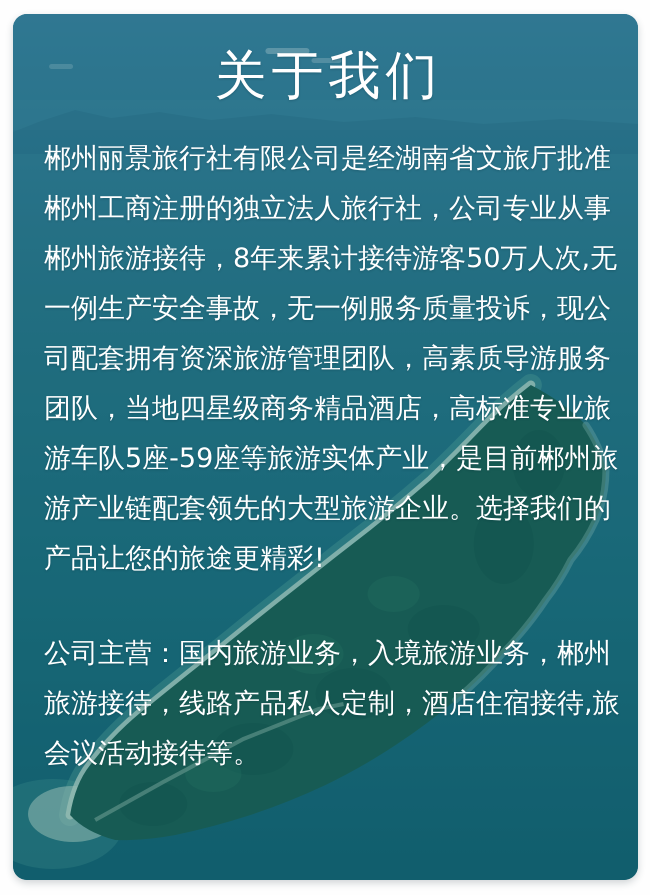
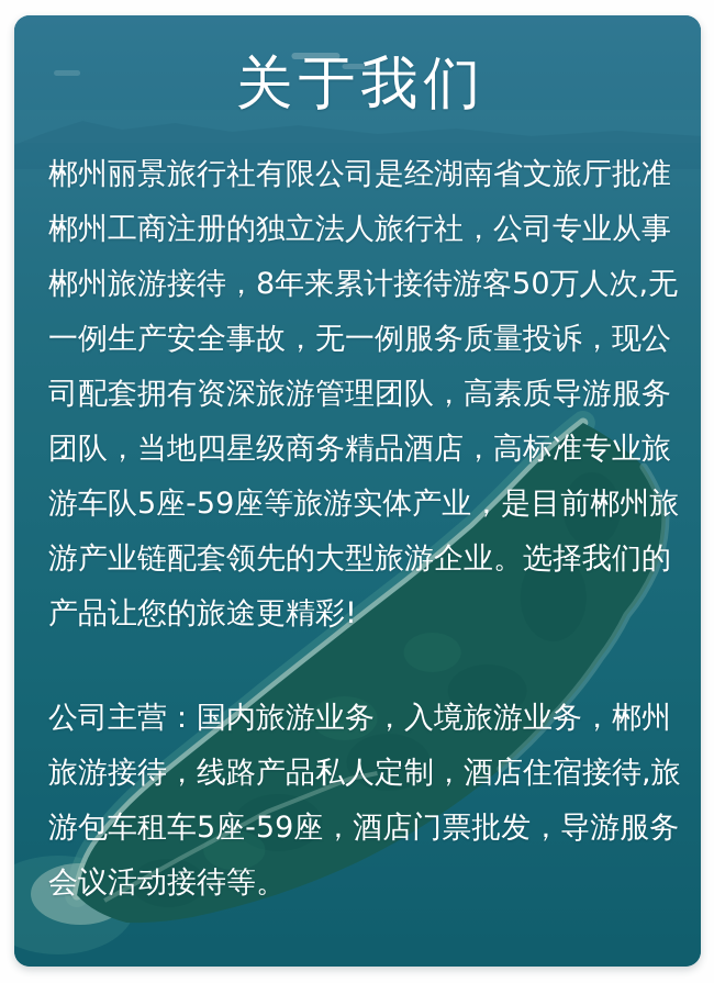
  关于我们
  郴州丽景旅行社有限公司是经湖南省文旅厅批准
  郴州工商注册的独立法人旅行社，公司专业从事
  郴州旅游接待，8年来累计接待游客50万人次,无
  一例生产安全事故，无一例服务质量投诉，现公
  司配套拥有资深旅游管理团队，高素质导游服务
  团队，当地四星级商务精品酒店，高标准专业旅
  游车队5座-59座等旅游实体产业，是目前郴州旅
  游产业链配套领先的大型旅游企业。选择我们的
  产品让您的旅途更精彩!
  公司主营：国内旅游业务，入境旅游业务，郴州
  旅游接待，线路产品私人定制，酒店住宿接待,旅
+ 游包车租车5座-59座，酒店门票批发，导游服务
  会议活动接待等。
